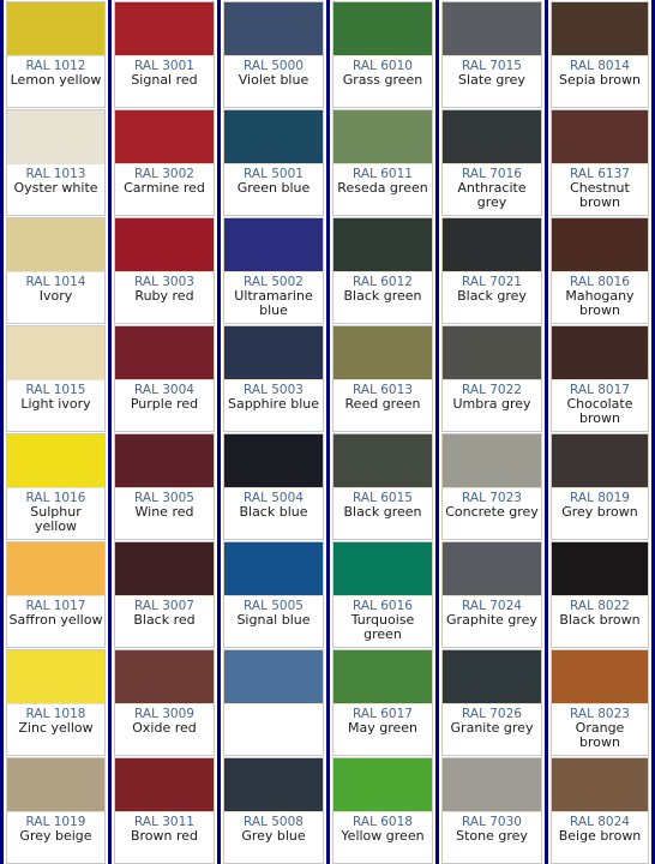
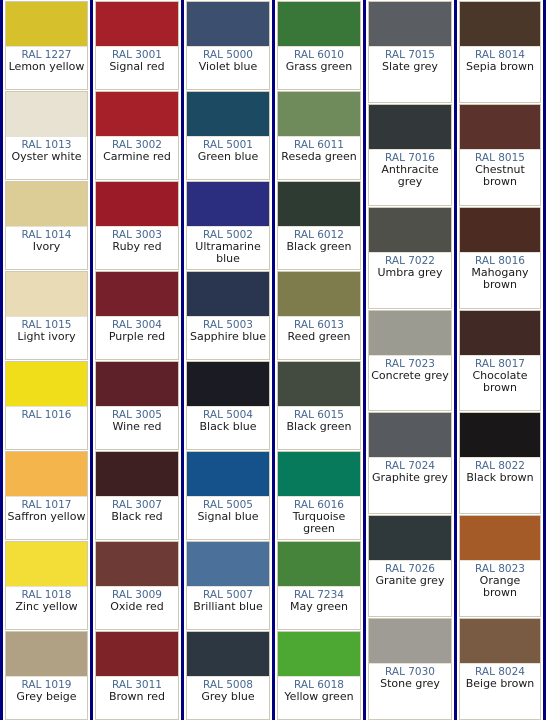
- RAL 1012
+ RAL 1227
  Lemon yellow
  RAL 1013
  Oyster white
  RAL 1014
  Ivory
  RAL 1015
  Light ivory
  RAL 1016
- Sulphur yellow
  RAL 1017
  Saffron yellow
  RAL 1018
  Zinc yellow
  RAL 1019
  Grey beige
  RAL 3001
  Signal red
  RAL 3002
  Carmine red
  RAL 3003
  Ruby red
  RAL 3004
  Purple red
  RAL 3005
  Wine red
  RAL 3007
  Black red
  RAL 3009
  Oxide red
  RAL 3011
  Brown red
  RAL 5000
  Violet blue
  RAL 5001
  Green blue
  RAL 5002
  Ultramarine blue
  RAL 5003
  Sapphire blue
  RAL 5004
  Black blue
  RAL 5005
  Signal blue
+ RAL 5007
+ Brilliant blue
  RAL 5008
  Grey blue
  RAL 6010
  Grass green
  RAL 6011
  Reseda green
  RAL 6012
  Black green
  RAL 6013
  Reed green
  RAL 6015
  Black green
  RAL 6016
  Turquoise green
- RAL 6017
+ RAL 7234
  May green
  RAL 6018
  Yellow green
  RAL 7015
  Slate grey
  RAL 7016
  Anthracite grey
- RAL 7021
- Black grey
  RAL 7022
  Umbra grey
  RAL 7023
  Concrete grey
  RAL 7024
  Graphite grey
  RAL 7026
  Granite grey
  RAL 7030
  Stone grey
  RAL 8014
  Sepia brown
- RAL 6137
+ RAL 8015
  Chestnut brown
  RAL 8016
  Mahogany brown
  RAL 8017
  Chocolate brown
- RAL 8019
- Grey brown
  RAL 8022
  Black brown
  RAL 8023
  Orange brown
  RAL 8024
  Beige brown
